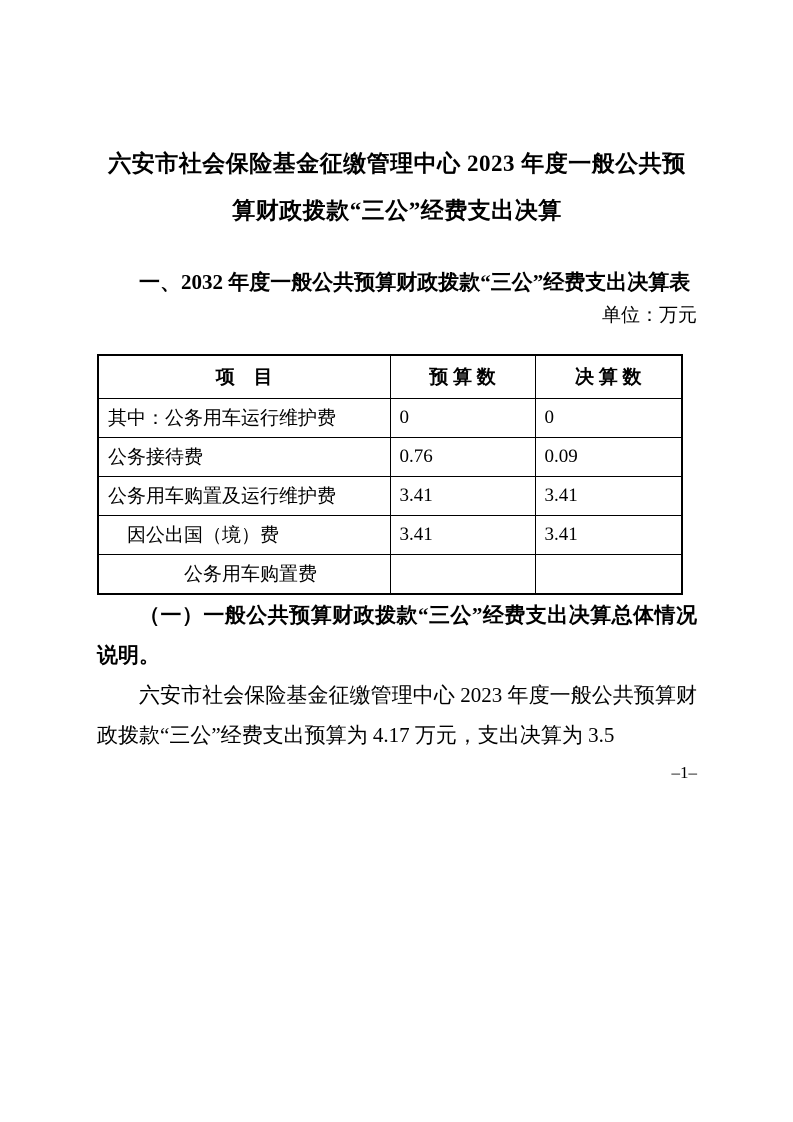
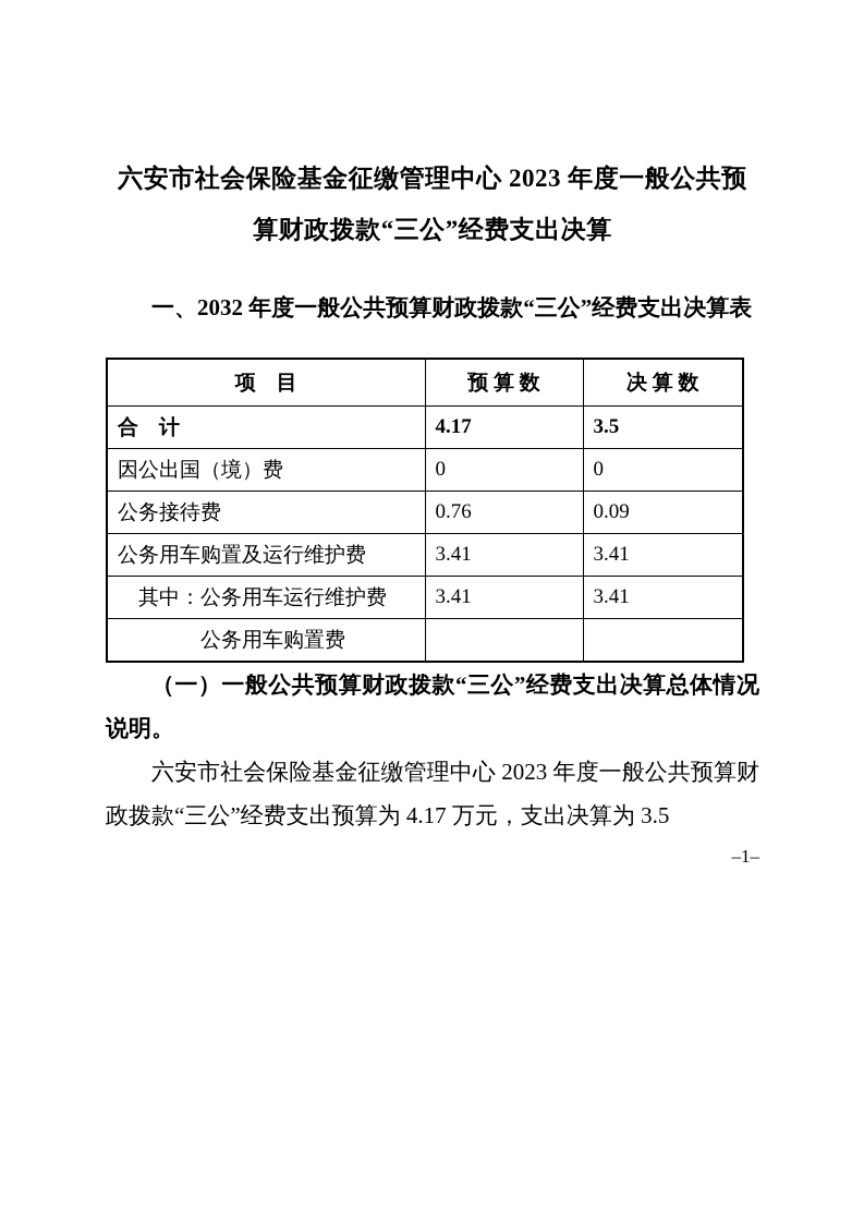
  六安市社会保险基金征缴管理中心 2023 年度一般公共预
  算财政拨款“三公”经费支出决算
  一、2032 年度一般公共预算财政拨款“三公”经费支出决算表
- 单位：万元
  项 目	预 算 数	决 算 数
+ 合 计	4.17	3.5
- 其中：公务用车运行维护费	0	0
+ 因公出国（境）费	0	0
  公务接待费	0.76	0.09
  公务用车购置及运行维护费	3.41	3.41
- 因公出国（境）费	3.41	3.41
+ 其中：公务用车运行维护费	3.41	3.41
  公务用车购置费
  （一）一般公共预算财政拨款“三公”经费支出决算总体情况说明。
  六安市社会保险基金征缴管理中心 2023 年度一般公共预算财政拨款“三公”经费支出预算为 4.17 万元，支出决算为 3.5
  –1–
